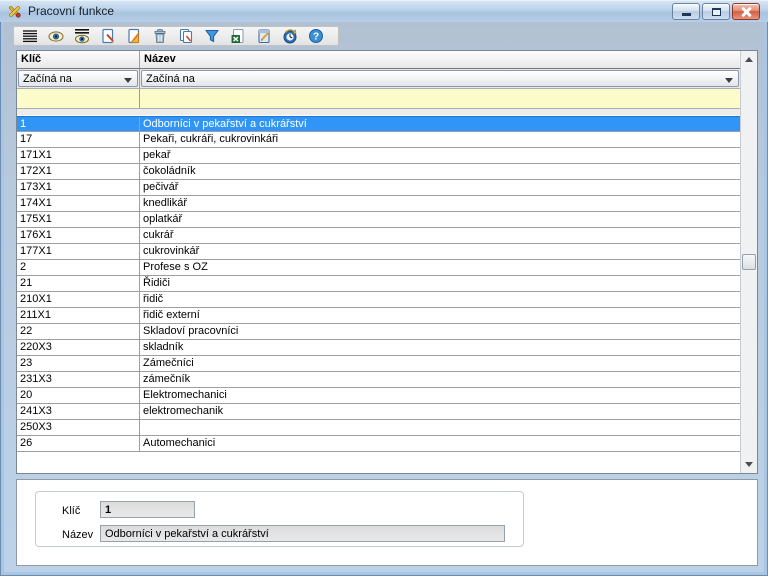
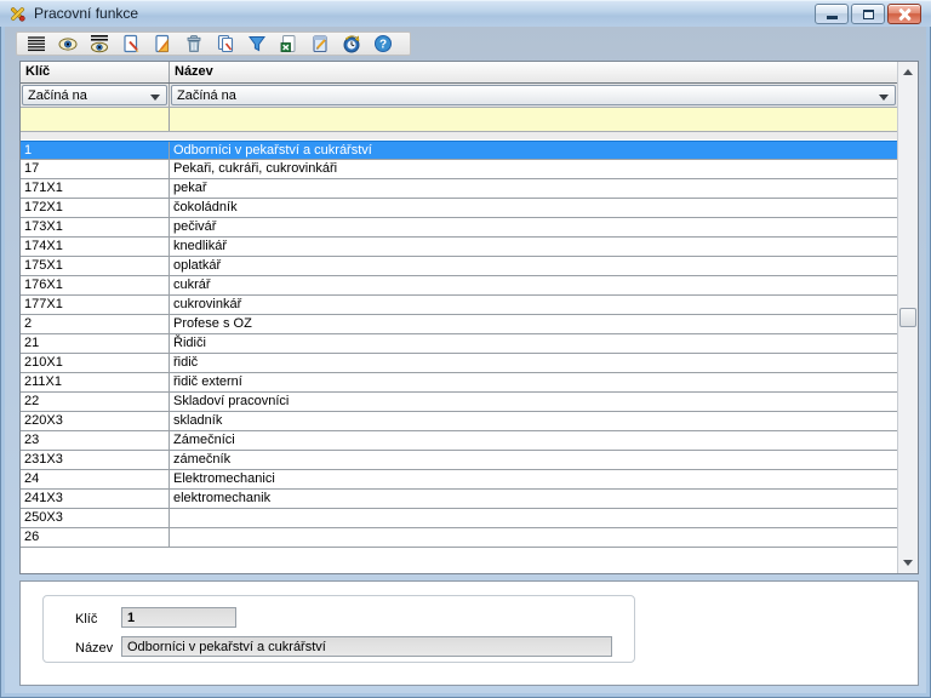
  Pracovní funkce
  ?
  Klíč
  Název
  Začíná na
  Začíná na
  1
  Odborníci v pekařství a cukrářství
  17
  Pekaři, cukráři, cukrovinkáři
  171X1
  pekař
  172X1
  čokoládník
  173X1
  pečivář
  174X1
  knedlikář
  175X1
  oplatkář
  176X1
  cukrář
  177X1
  cukrovinkář
  2
  Profese s OZ
  21
  Řidiči
  210X1
  řidič
  211X1
  řidič externí
  22
  Skladoví pracovníci
  220X3
  skladník
  23
  Zámečníci
  231X3
  zámečník
- 20
+ 24
  Elektromechanici
  241X3
  elektromechanik
  250X3
  26
- Automechanici
  Klíč
  1
  Název
  Odborníci v pekařství a cukrářství
